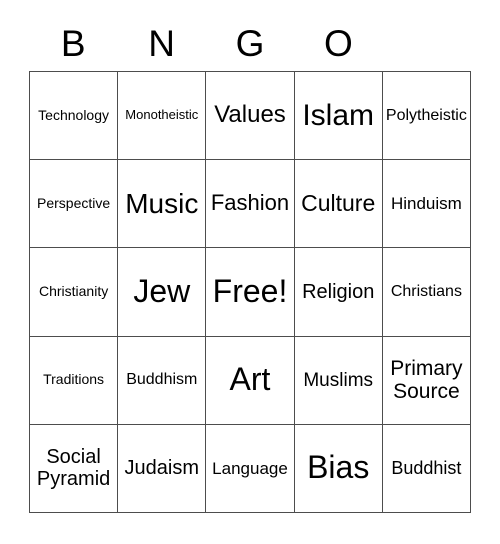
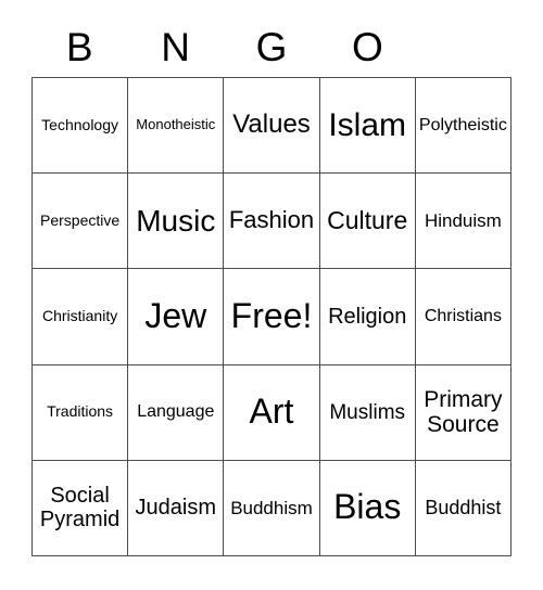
  B
  N
  G
  O
  Technology
  Monotheistic
  Values
  Islam
  Polytheistic
  Perspective
  Music
  Fashion
  Culture
  Hinduism
  Christianity
  Jew
  Free!
  Religion
  Christians
  Traditions
- Buddhism
+ Language
  Art
  Muslims
  Primary
  Source
  Social
  Pyramid
  Judaism
- Language
+ Buddhism
  Bias
  Buddhist
